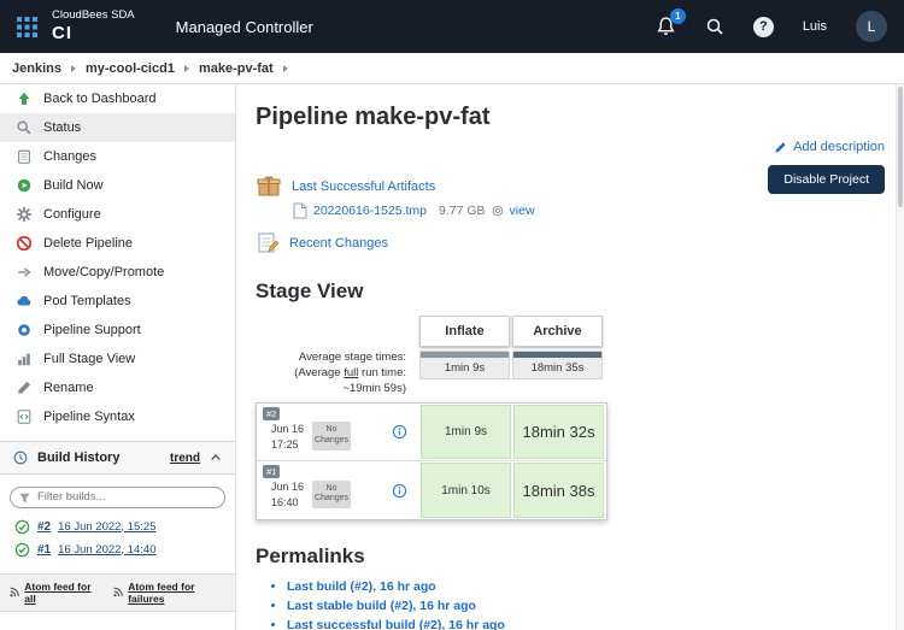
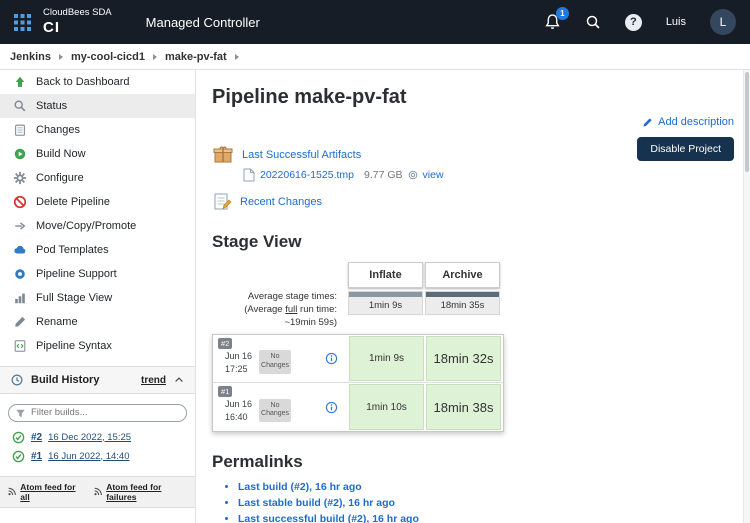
  CloudBees SDA
  CI
  Managed Controller
  1
  ?
  Luis
  L
  Jenkins
  my-cool-cicd1
  make-pv-fat
  Back to Dashboard
  Status
  Changes
  Build Now
  Configure
  Delete Pipeline
  Move/Copy/Promote
  Pod Templates
  Pipeline Support
  Full Stage View
  Rename
  Pipeline Syntax
  Build History
  trend
  Filter builds...
  #2
- 16 Jun 2022, 15:25
+ 16 Dec 2022, 15:25
  #1
  16 Jun 2022, 14:40
  Atom feed for all
  Atom feed for failures
  Pipeline make-pv-fat
  Add description
  Disable Project
  Last Successful Artifacts
  20220616-1525.tmp
  9.77 GB
  view
  Recent Changes
  Stage View
  Inflate
  Archive
  Average stage times:
  (Average full run time: ~19min 59s)
  1min 9s
  18min 35s
  #2
  Jun 16
  17:25
  1min 9s
  18min 32s
  #1
  Jun 16
  16:40
  1min 10s
  18min 38s
  Permalinks
  Last build (#2), 16 hr ago
  Last stable build (#2), 16 hr ago
  Last successful build (#2), 16 hr ago
